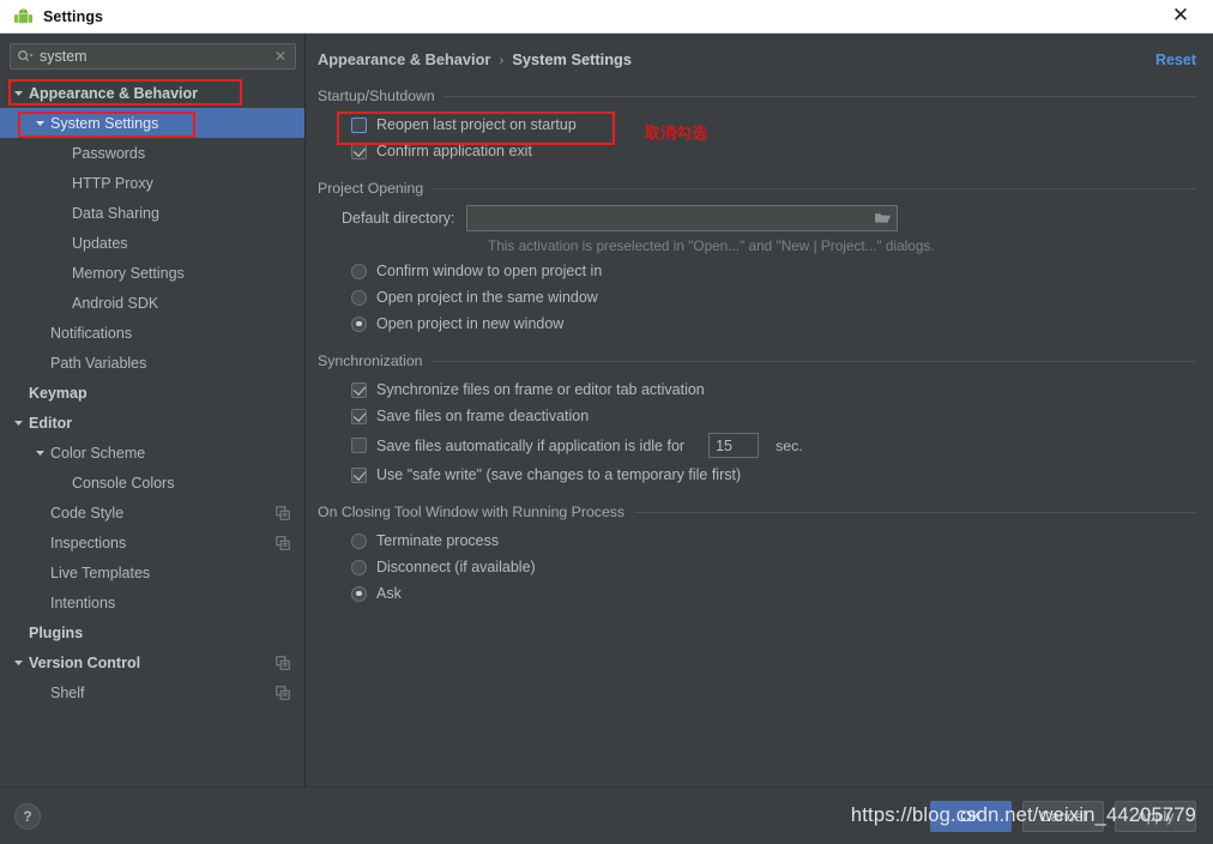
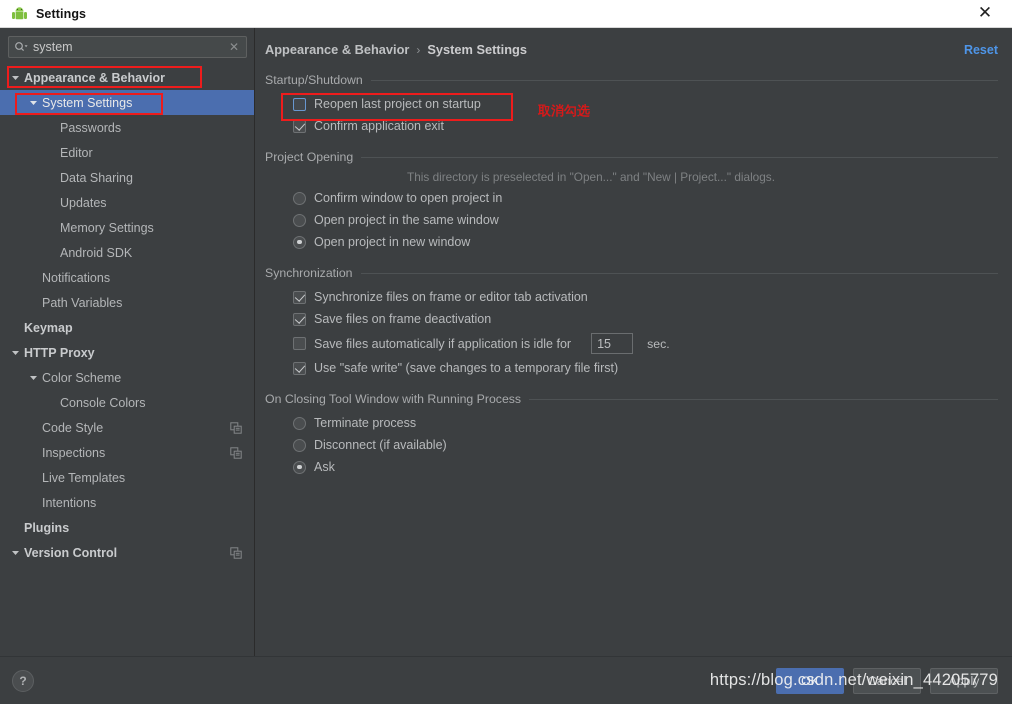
  Settings
  ✕
  system
  ✕
  Appearance & Behavior
  System Settings
  Passwords
- HTTP Proxy
+ Editor
  Data Sharing
  Updates
  Memory Settings
  Android SDK
  Notifications
  Path Variables
  Keymap
- Editor
+ HTTP Proxy
  Color Scheme
  Console Colors
  Code Style
  Inspections
  Live Templates
  Intentions
  Plugins
  Version Control
- Shelf
  Appearance & Behavior
  ›
  System Settings
  Reset
  Startup/Shutdown
  Reopen last project on startup
  Confirm application exit
  Project Opening
- Default directory:
- This activation is preselected in "Open..." and "New | Project..." dialogs.
+ This directory is preselected in "Open..." and "New | Project..." dialogs.
  Confirm window to open project in
  Open project in the same window
  Open project in new window
  Synchronization
  Synchronize files on frame or editor tab activation
  Save files on frame deactivation
  Save files automatically if application is idle for
  15
  sec.
  Use "safe write" (save changes to a temporary file first)
  On Closing Tool Window with Running Process
  Terminate process
  Disconnect (if available)
  Ask
  ?
  OK
  Cancel
  Apply
  https://blog.csdn.net/weixin_44205779
  取消勾选
